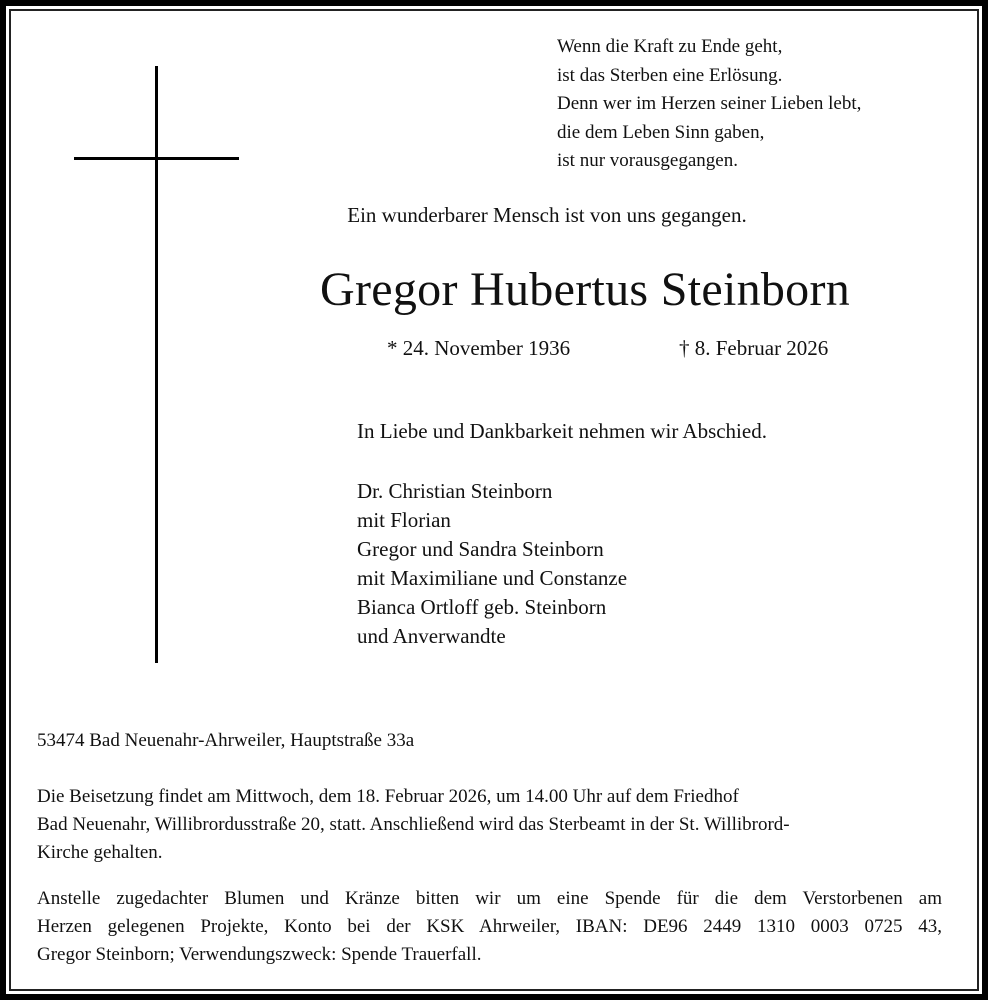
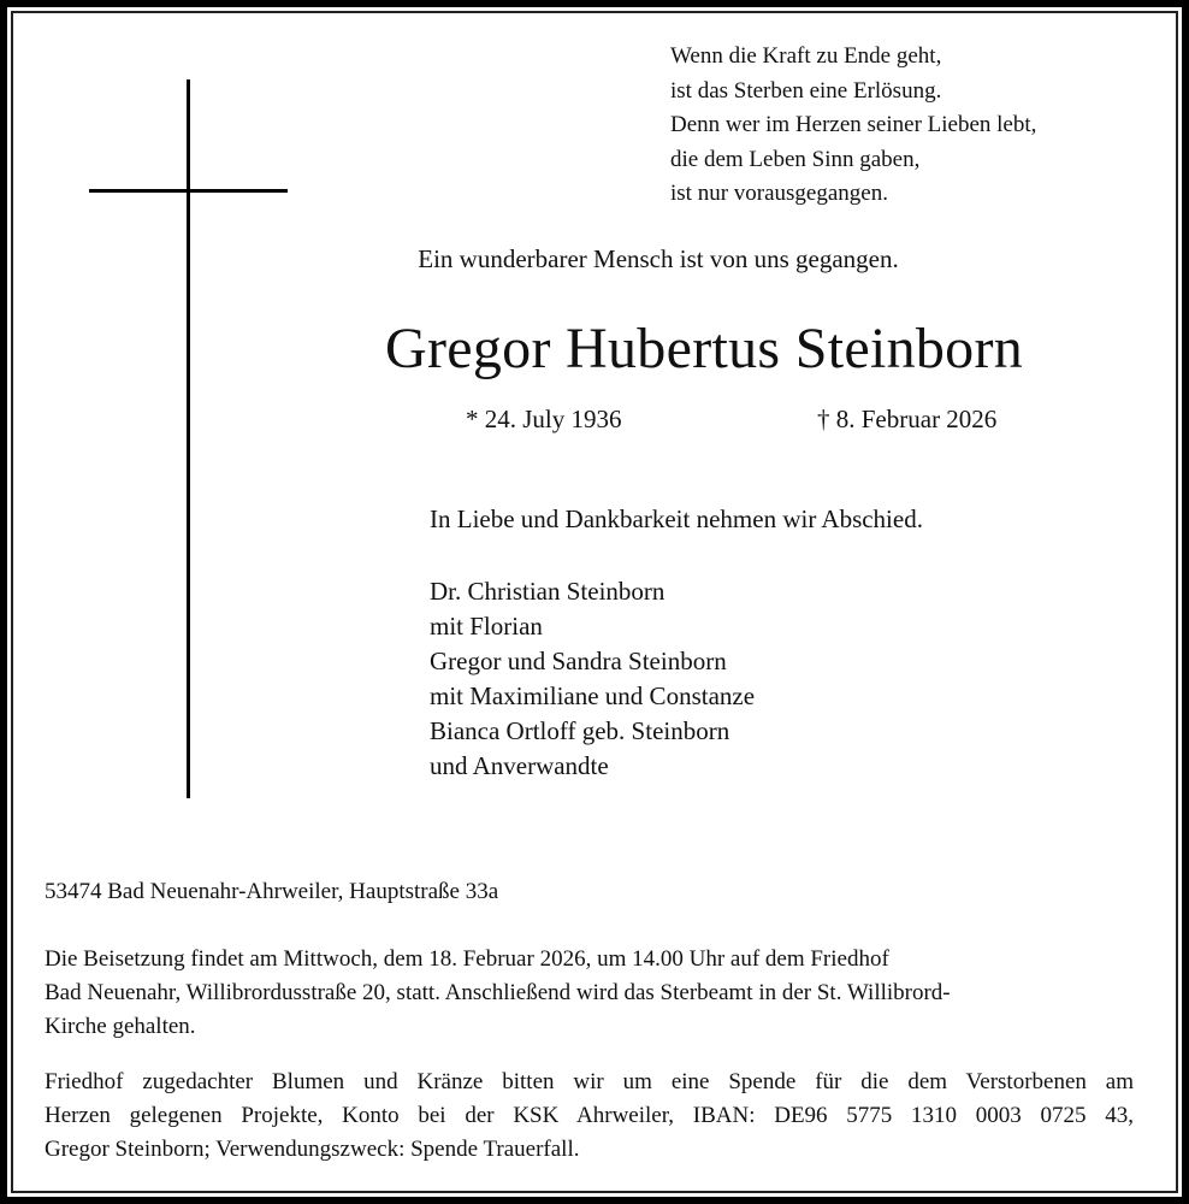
  Wenn die Kraft zu Ende geht,
  ist das Sterben eine Erlösung.
  Denn wer im Herzen seiner Lieben lebt,
  die dem Leben Sinn gaben,
  ist nur vorausgegangen.
  Ein wunderbarer Mensch ist von uns gegangen.
  Gregor Hubertus Steinborn
- * 24. November 1936
+ * 24. July 1936
  † 8. Februar 2026
  In Liebe und Dankbarkeit nehmen wir Abschied.
  Dr. Christian Steinborn
  mit Florian
  Gregor und Sandra Steinborn
  mit Maximiliane und Constanze
  Bianca Ortloff geb. Steinborn
  und Anverwandte
  53474 Bad Neuenahr-Ahrweiler, Hauptstraße 33a
  Die Beisetzung findet am Mittwoch, dem 18. Februar 2026, um 14.00 Uhr auf dem Friedhof
  Bad Neuenahr, Willibrordusstraße 20, statt. Anschließend wird das Sterbeamt in der St. Willibrord-
  Kirche gehalten.
- Anstelle zugedachter Blumen und Kränze bitten wir um eine Spende für die dem Verstorbenen am
+ Friedhof zugedachter Blumen und Kränze bitten wir um eine Spende für die dem Verstorbenen am
- Herzen gelegenen Projekte, Konto bei der KSK Ahrweiler, IBAN: DE96 2449 1310 0003 0725 43,
+ Herzen gelegenen Projekte, Konto bei der KSK Ahrweiler, IBAN: DE96 5775 1310 0003 0725 43,
  Gregor Steinborn; Verwendungszweck: Spende Trauerfall.
